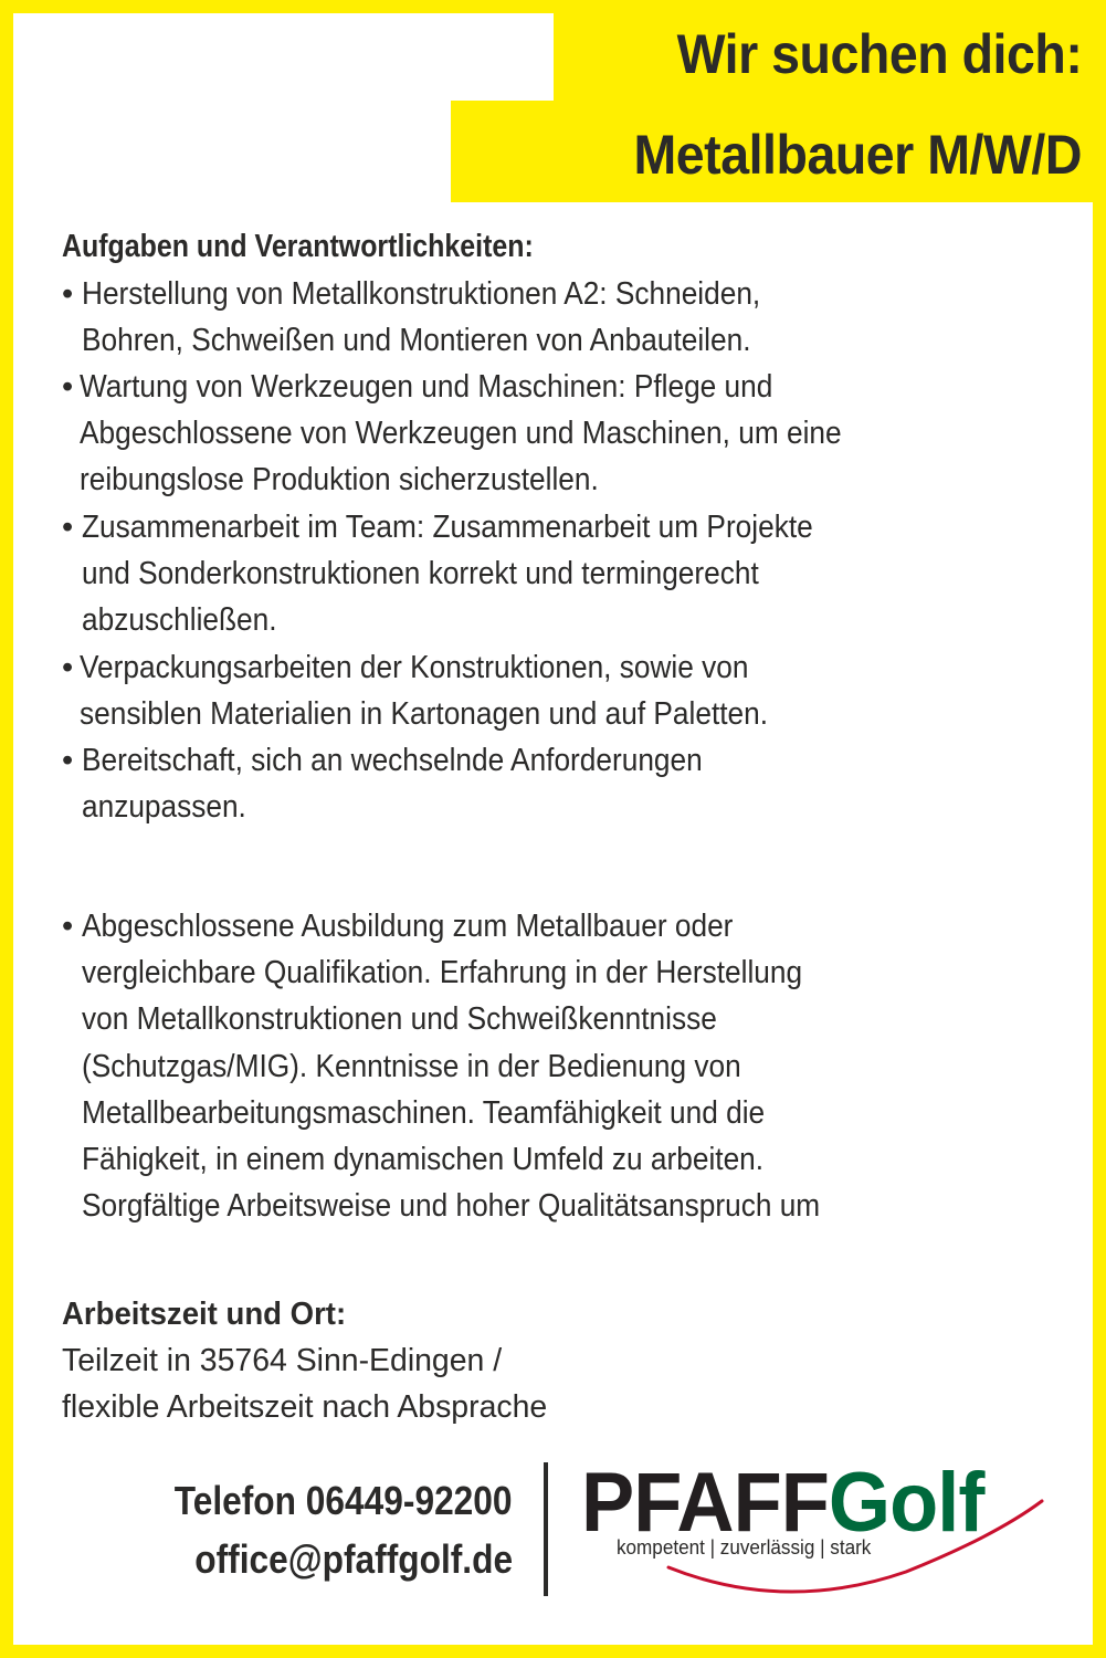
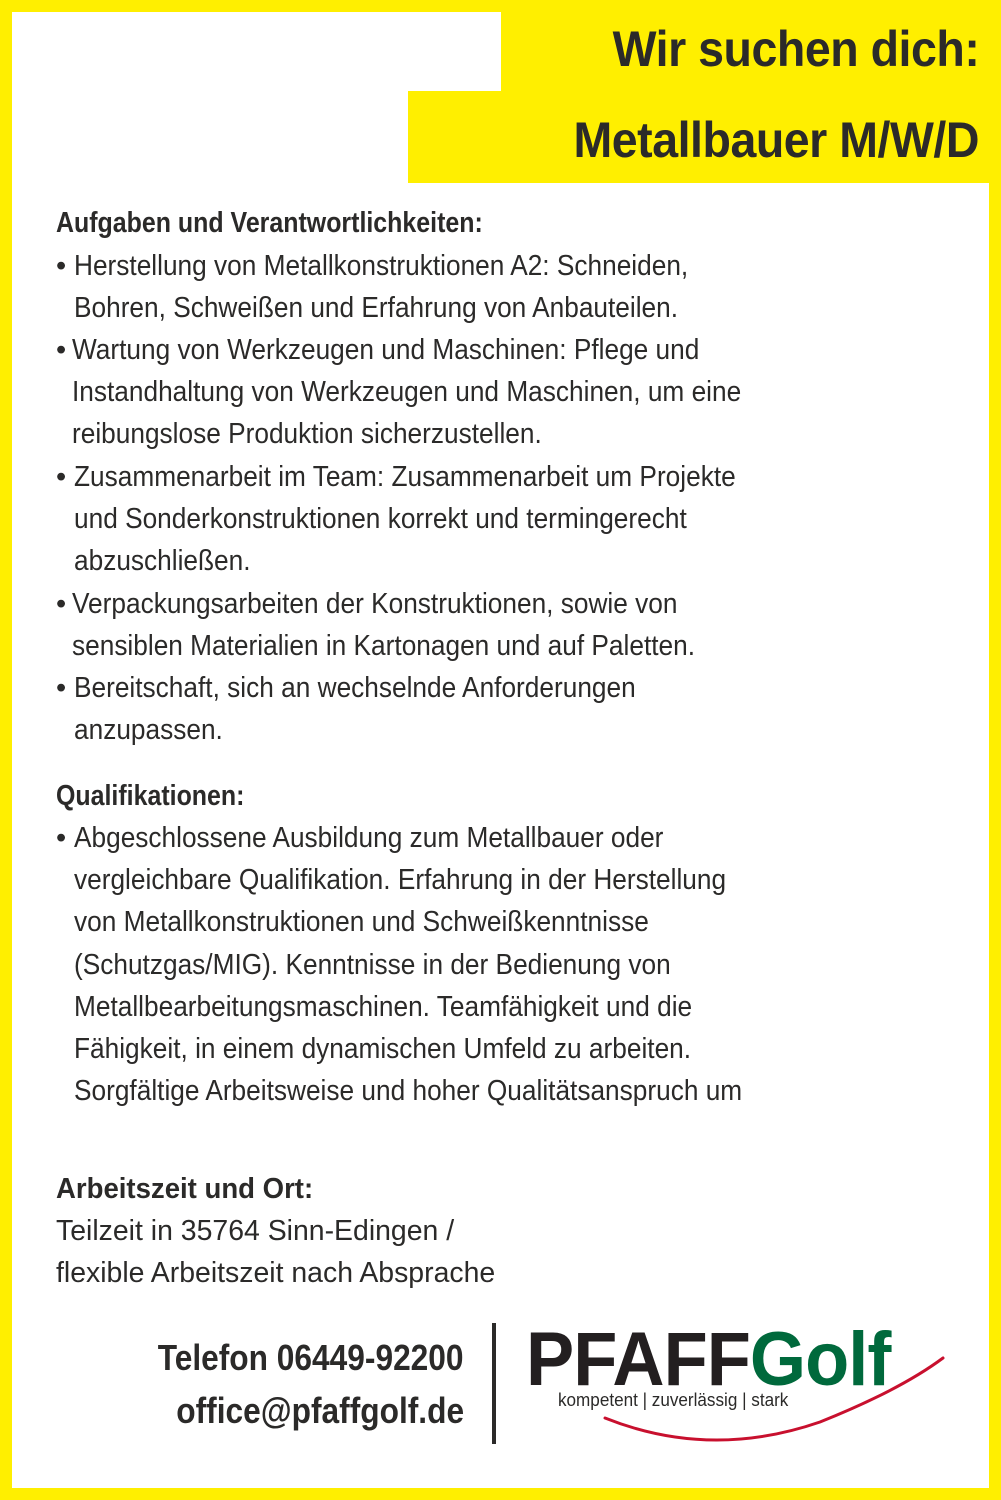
  Wir suchen dich:
  Metallbauer M/W/D
  Aufgaben und Verantwortlichkeiten:
  •
  Herstellung von Metallkonstruktionen A2: Schneiden,
- Bohren, Schweißen und Montieren von Anbauteilen.
+ Bohren, Schweißen und Erfahrung von Anbauteilen.
  •
  Wartung von Werkzeugen und Maschinen: Pflege und
- Abgeschlossene von Werkzeugen und Maschinen, um eine
+ Instandhaltung von Werkzeugen und Maschinen, um eine
  reibungslose Produktion sicherzustellen.
  •
  Zusammenarbeit im Team: Zusammenarbeit um Projekte
  und Sonderkonstruktionen korrekt und termingerecht
  abzuschließen.
  •
  Verpackungsarbeiten der Konstruktionen, sowie von
  sensiblen Materialien in Kartonagen und auf Paletten.
  •
  Bereitschaft, sich an wechselnde Anforderungen
  anzupassen.
+ Qualifikationen:
  •
  Abgeschlossene Ausbildung zum Metallbauer oder
  vergleichbare Qualifikation. Erfahrung in der Herstellung
  von Metallkonstruktionen und Schweißkenntnisse
  (Schutzgas/MIG). Kenntnisse in der Bedienung von
  Metallbearbeitungsmaschinen. Teamfähigkeit und die
  Fähigkeit, in einem dynamischen Umfeld zu arbeiten.
  Sorgfältige Arbeitsweise und hoher Qualitätsanspruch um
  Arbeitszeit und Ort:
  Teilzeit in 35764 Sinn-Edingen /
  flexible Arbeitszeit nach Absprache
  Telefon 06449-92200
  office@pfaffgolf.de
  PFAFFGolf
  kompetent | zuverlässig | stark
